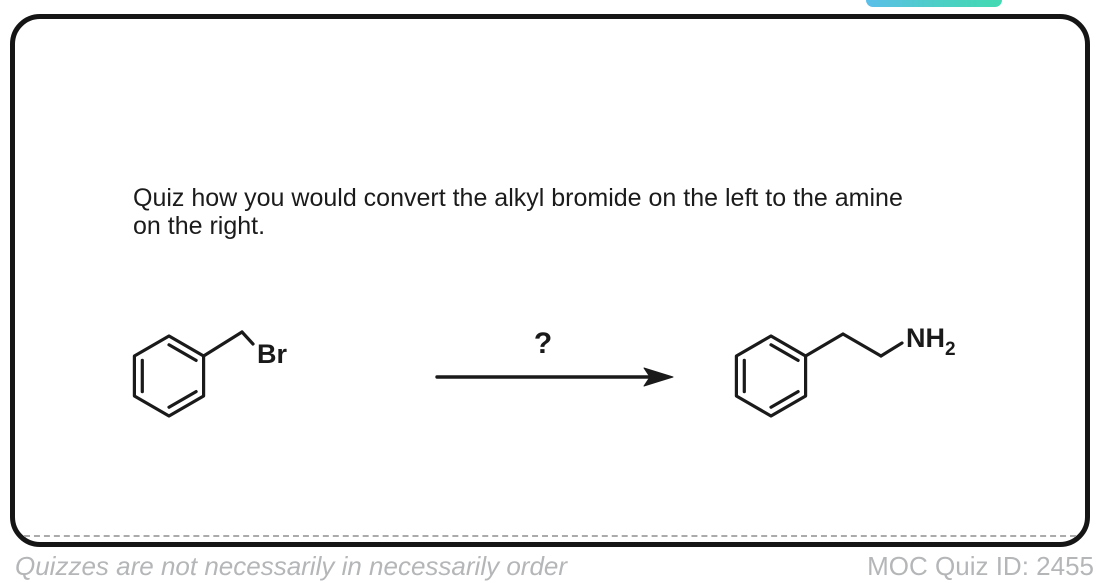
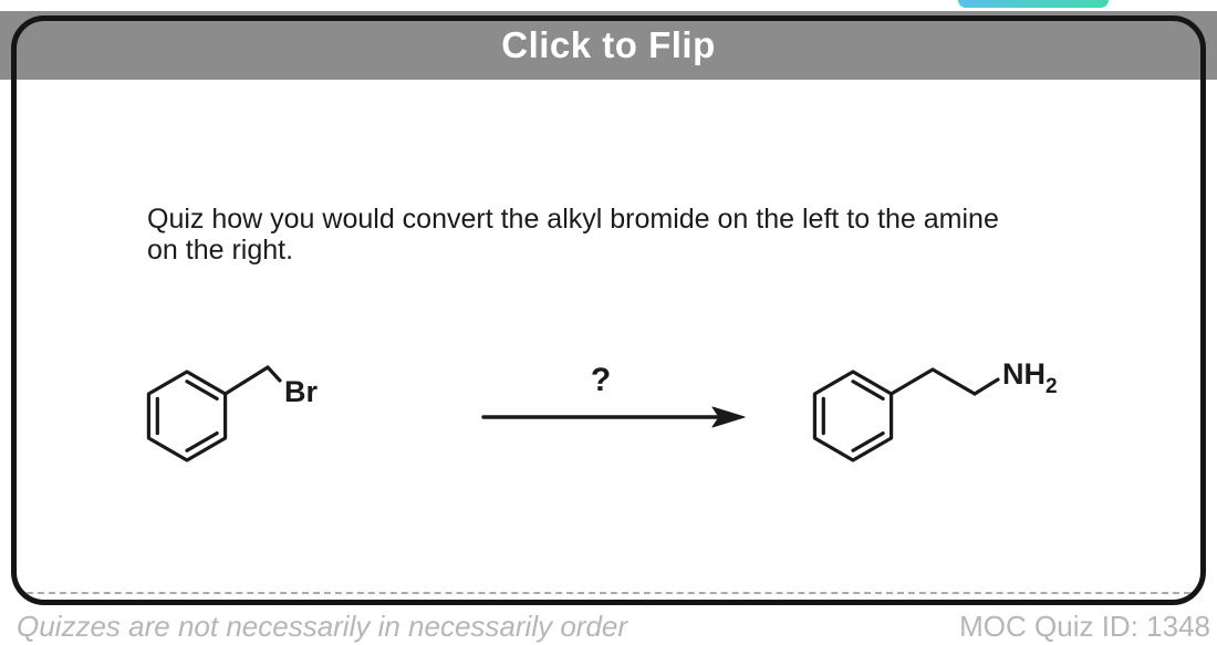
+ Click to Flip
  Quiz how you would convert the alkyl bromide on the left to the amine
  on the right.
  Br
  ?
  NH2
  Quizzes are not necessarily in necessarily order
- MOC Quiz ID: 2455
+ MOC Quiz ID: 1348
